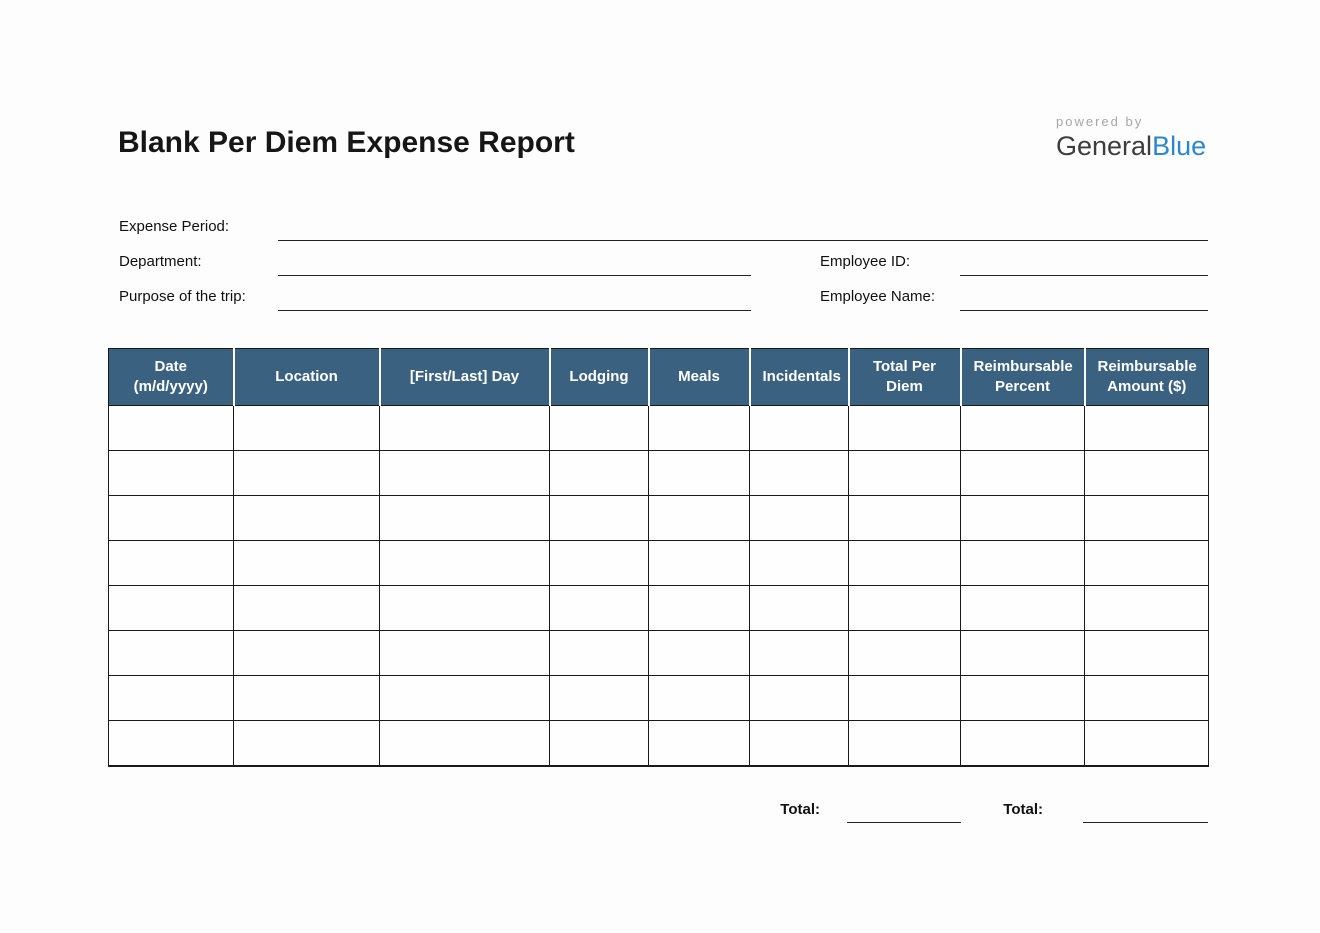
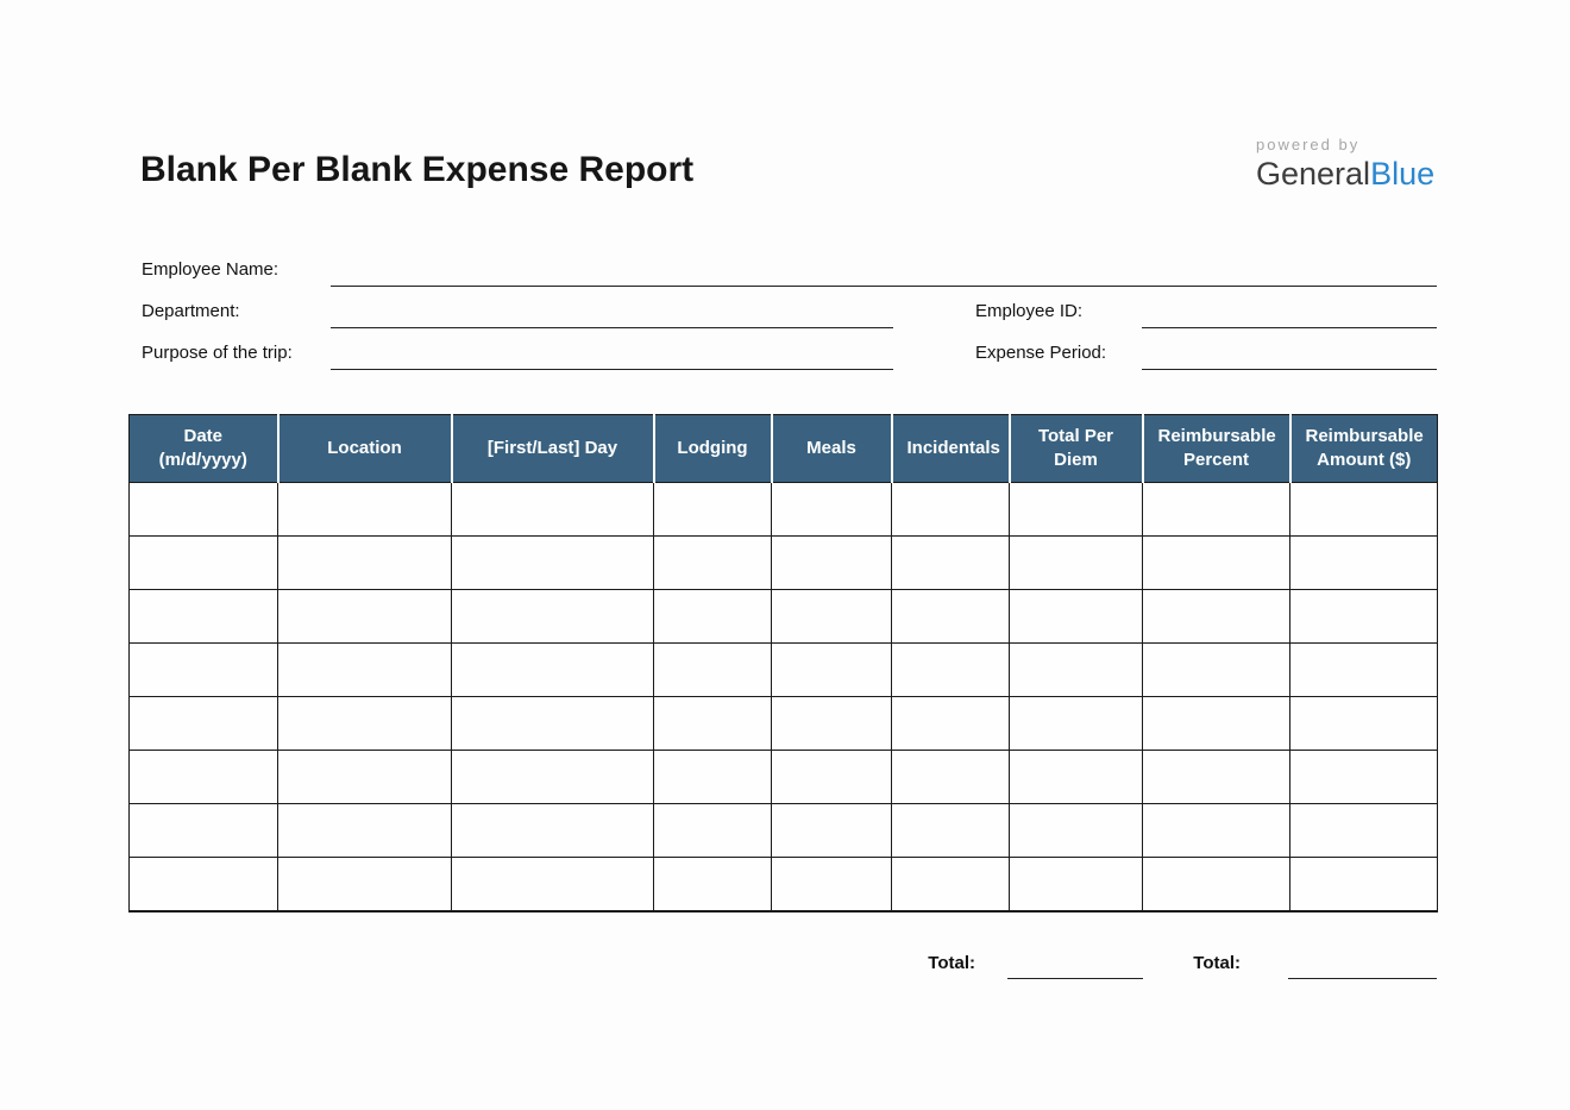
- Blank Per Diem Expense Report
+ Blank Per Blank Expense Report
  powered by
  GeneralBlue
- Expense Period:
+ Employee Name:
  Department:
  Employee ID:
  Purpose of the trip:
- Employee Name:
+ Expense Period:
  Date (m/d/yyyy)	Location	[First/Last] Day	Lodging	Meals	Incidentals	Total Per Diem	Reimbursable Percent	Reimbursable Amount ($)
  Total:
  Total:
